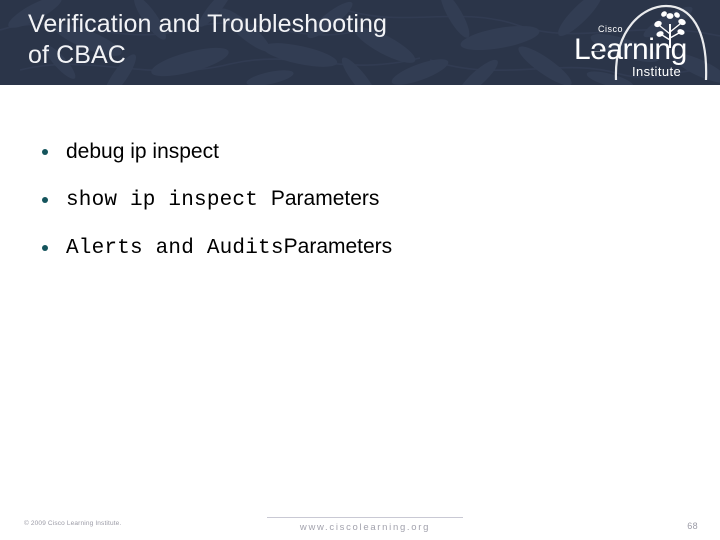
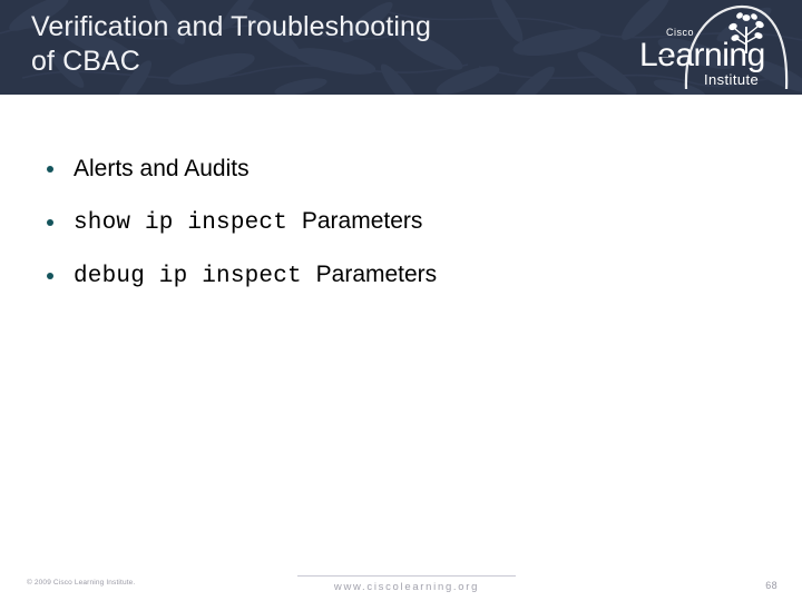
  Verification and Troubleshooting
  of CBAC
  Cisco
  Larning
  Institute
- debug ip inspect
+ Alerts and Audits
  show ip inspect Parameters
- Alerts and AuditsParameters
+ debug ip inspect Parameters
  www.ciscolearning.org
  68
